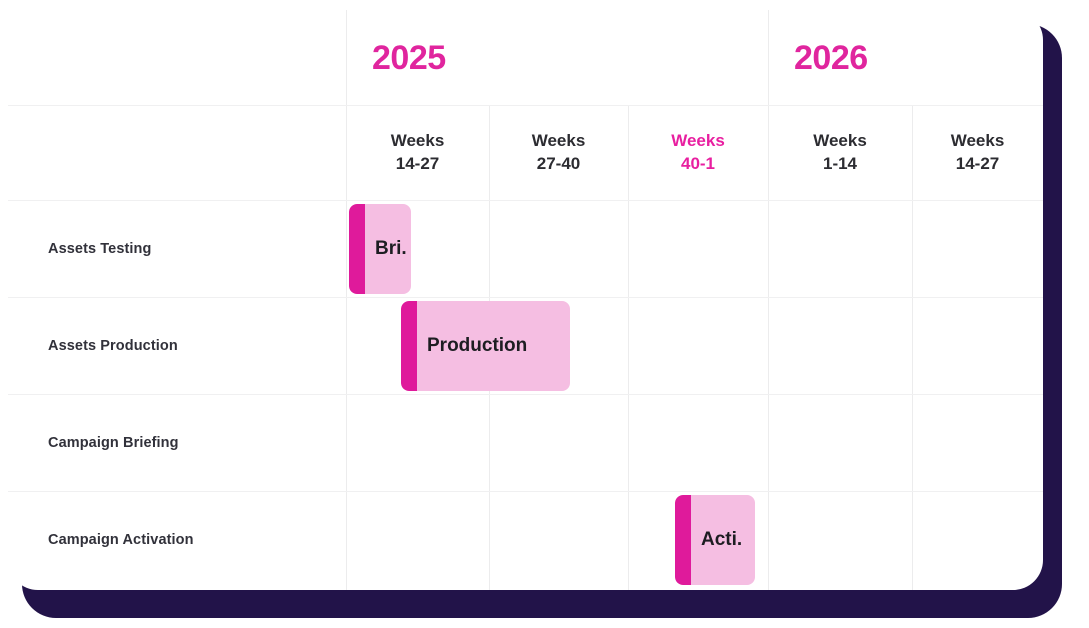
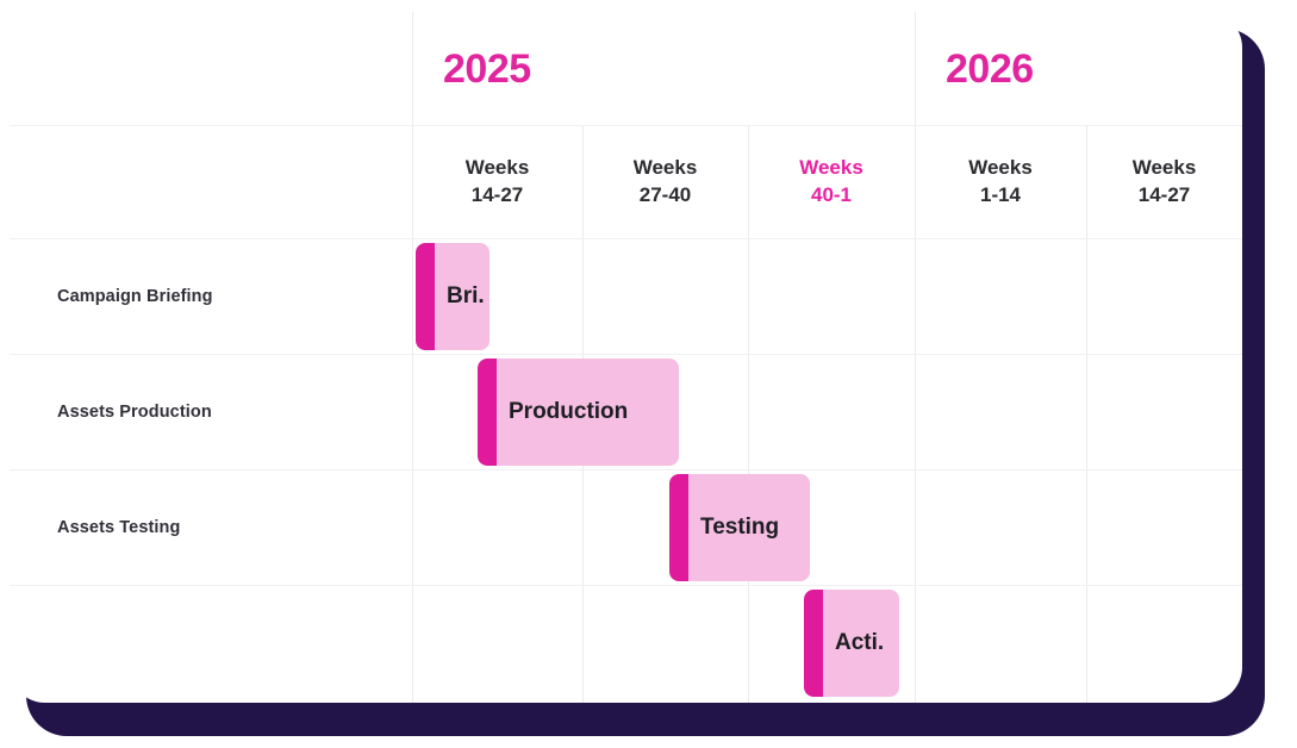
  2025
  2026
  Weeks
  14-27
  Weeks
  27-40
  Weeks
  40-1
  Weeks
  1-14
  Weeks
  14-27
- Assets Testing
+ Campaign Briefing
  Assets Production
- Campaign Briefing
+ Assets Testing
- Campaign Activation
  Bri.
  Production
+ Testing
  Acti.
